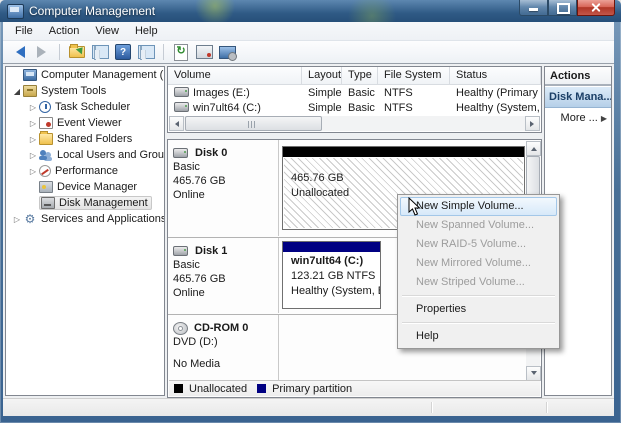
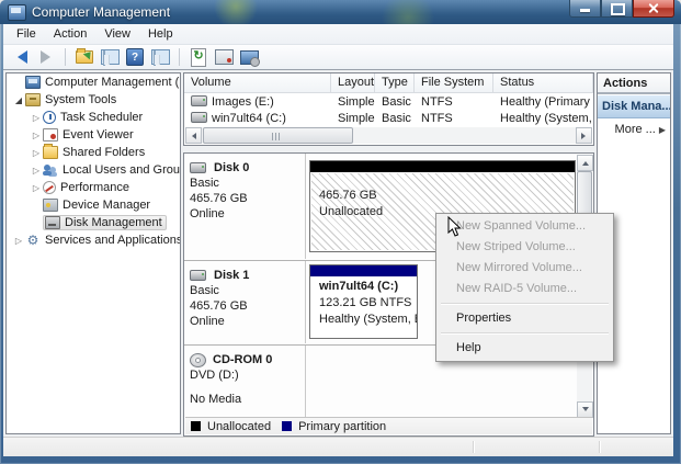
  Computer Management
  File
  Action
  View
  Help
  ?
  ↻
  Computer Management (
  System Tools
  Task Scheduler
  Event Viewer
  Shared Folders
  Local Users and Grou
  Performance
  Device Manager
  Disk Management
  Services and Applications
  Volume
  Layout
  Type
  File System
  Status
  Images (E:)
  Simple
  Basic
  NTFS
  win7ult64 (C:)
  Simple
  Basic
  NTFS
  Disk 0
  Basic
  465.76 GB
  Online
  465.76 GB
  Unallocated
  Disk 1
  Basic
  465.76 GB
  Online
  win7ult64 (C:)
  123.21 GB NTFS
  Healthy (System,
  CD-ROM 0
  DVD (D:)
  No Media
  Unallocated
  Primary partition
  Actions
  Disk Mana..
  More ...
  ▶
- New Simple Volume...
  New Spanned Volume...
- New RAID-5 Volume...
+ New Striped Volume...
  New Mirrored Volume...
- New Striped Volume...
+ New RAID-5 Volume...
  Properties
  Help
